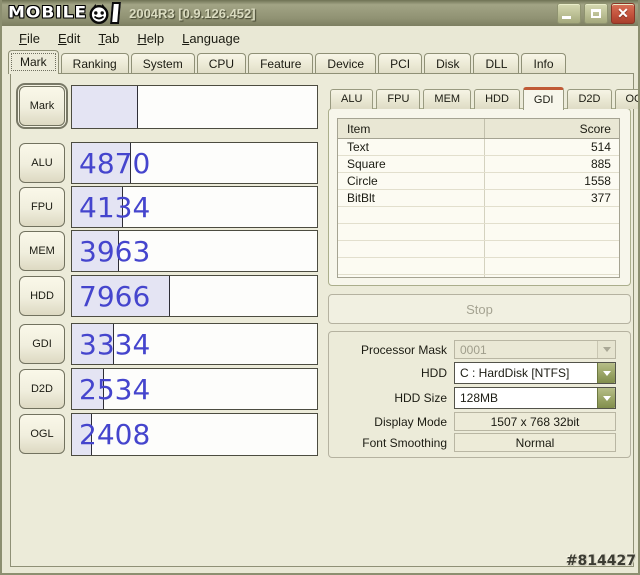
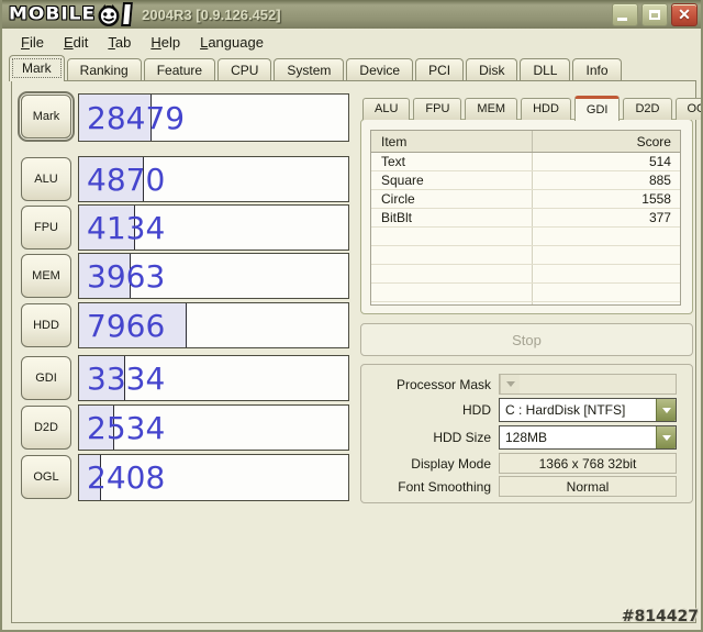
  MOBILE
  2004R3 [0.9.126.452]
  ✕
  File
  Edit
  Tab
  Help
  Language
  Mark
  Ranking
- System
+ Feature
  CPU
- Feature
+ System
  Device
  PCI
  Disk
  DLL
  Info
  Mark
+ 28479
  ALU
  4870
  FPU
  4134
  MEM
  3963
  HDD
  7966
  GDI
  3334
  D2D
  2534
  OGL
  2408
  ALU
  FPU
  MEM
  HDD
  GDI
  D2D
  Item
  Score
  Text
  514
  Square
  885
  Circle
  1558
  BitBlt
  377
  Stop
  Processor Mask
- 0001
  HDD
  C : HardDisk [NTFS]
  HDD Size
  128MB
  Display Mode
- 1507 x 768 32bit
+ 1366 x 768 32bit
  Font Smoothing
  Normal
  #814427
